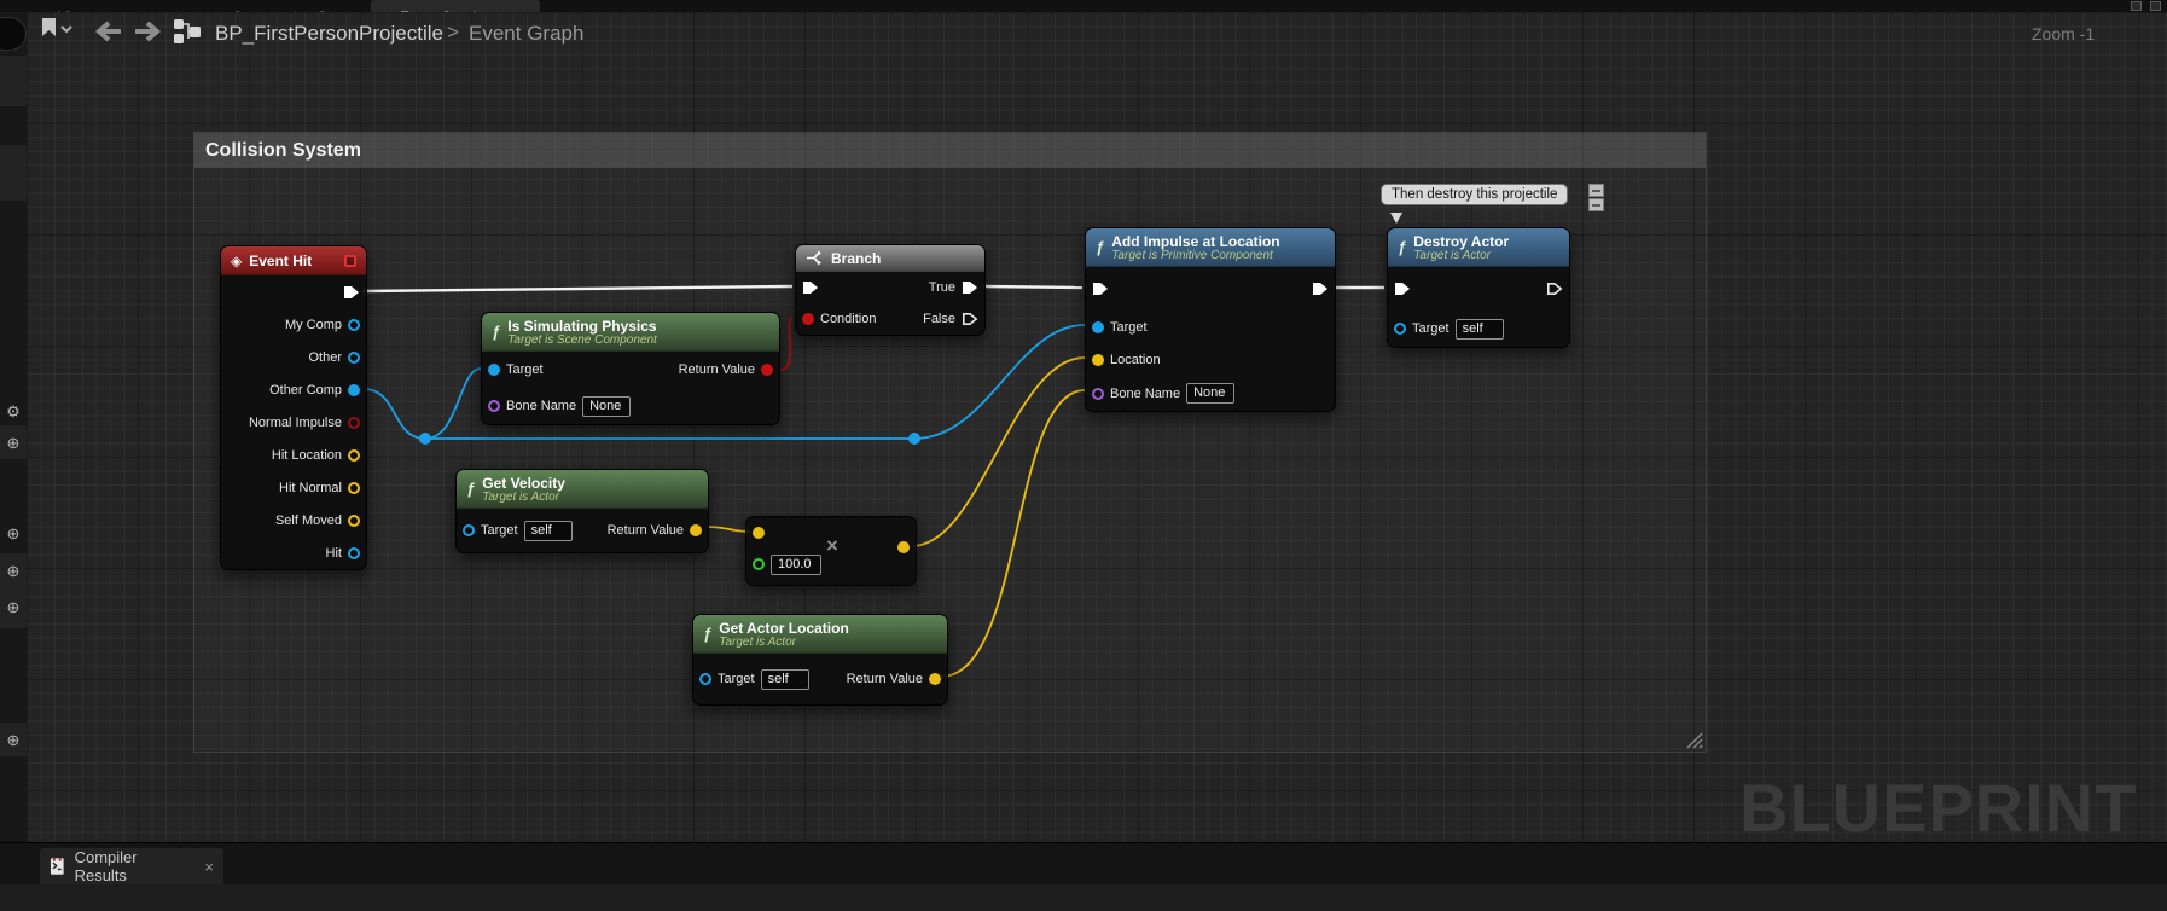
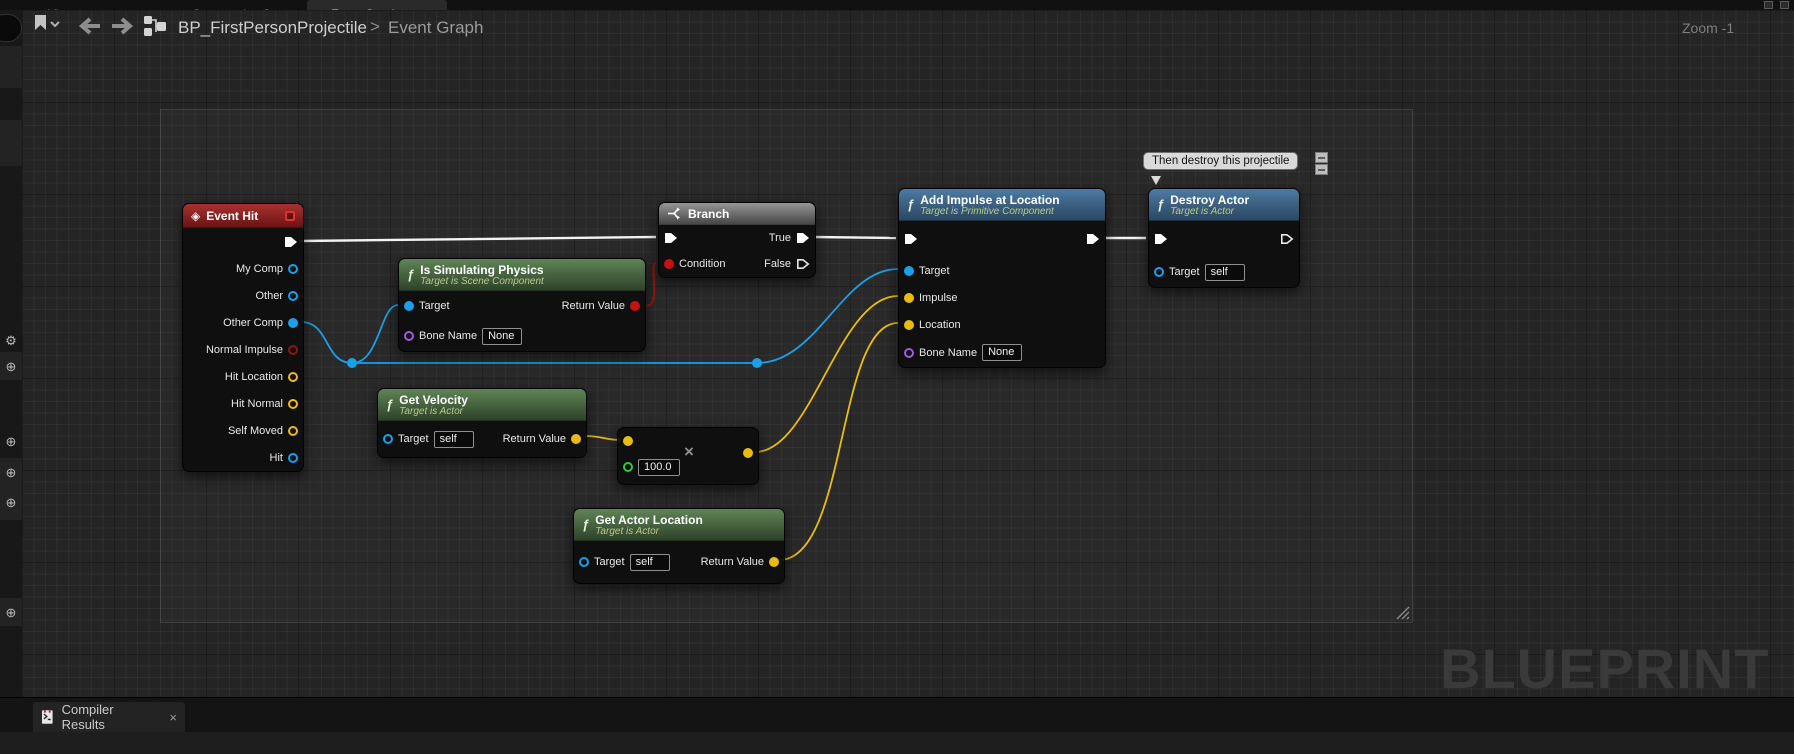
  ⚙
  ⊕
  ⊕
  ⊕
  ⊕
  ⊕
  BP_FirstPersonProjectile
  >
  Event Graph
  Zoom -1
- Collision System
  BLUEPRIN
  ◈
  Event Hit
  My Comp
  Other
  Other Comp
  Normal Impulse
  Hit Location
  Hit Normal
  Self Moved
  Hit
  ƒ
  Is Simulating Physics
  Target is Scene Component
  Target
  Return Value
  Bone Name
  None
  Branch
  True
  Condition
  False
  ƒ
  Add Impulse at Location
  Target is Primitive Component
  Target
+ Impulse
  Location
  Bone Name
  None
  ƒ
  Destroy Actor
  Target is Actor
  Target
  self
  ƒ
  Get Velocity
  Target is Actor
  Target
  self
  Return Value
  100.0
  ×
  ƒ
  Get Actor Location
  Target is Actor
  Target
  self
  Return Value
  Then destroy this projectile
  Compiler Results
  ×
